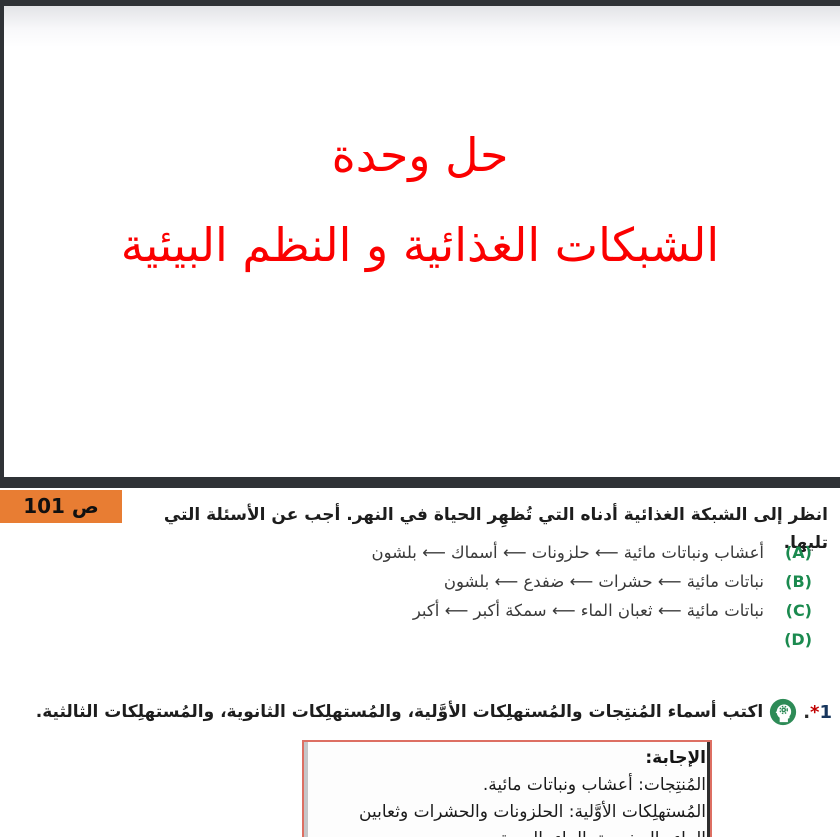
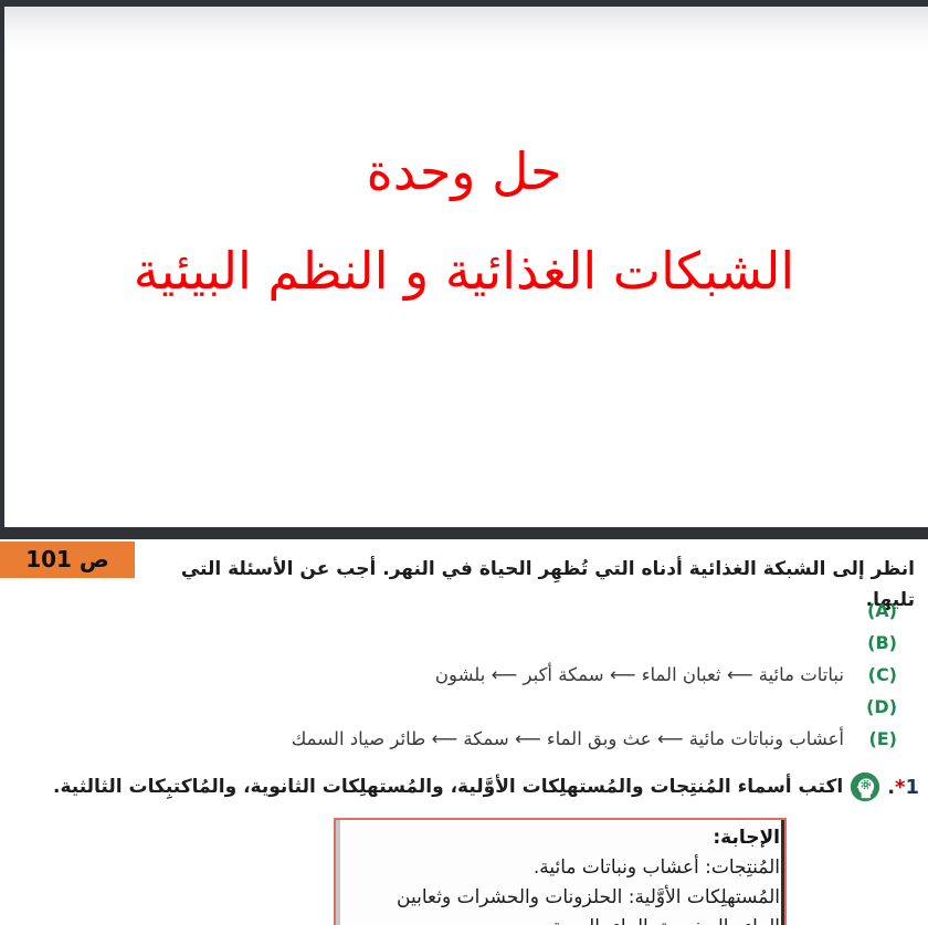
  حل وحدة
  الشبكات الغذائية و النظم البيئية
  ص 101
  انظر إلى الشبكة الغذائية أدناه التي تُظهِر الحياة في النهر. أجب عن الأسئلة التي تليها.
  (A)
- أعشاب ونباتات مائية ⟵ حلزونات ⟵ أسماك ⟵ بلشون
  (B)
- نباتات مائية ⟵ حشرات ⟵ ضفدع ⟵ بلشون
  (C)
- نباتات مائية ⟵ ثعبان الماء ⟵ سمكة أكبر ⟵ أكبر
+ نباتات مائية ⟵ ثعبان الماء ⟵ سمكة أكبر ⟵ بلشون
  (D)
+ (E)
+ أعشاب ونباتات مائية ⟵ عث وبق الماء ⟵ سمكة ⟵ طائر صياد السمك
  .*1
- اكتب أسماء المُنتِجات والمُستهلِكات الأوَّلية، والمُستهلِكات الثانوية، والمُستهلِكات الثالثية.
+ اكتب أسماء المُنتِجات والمُستهلِكات الأوَّلية، والمُستهلِكات الثانوية، والمُاكتبِكات الثالثية.
  الإجابة:
  المُنتِجات: أعشاب ونباتات مائية.
  المُستهلِكات الأوَّلية: الحلزونات والحشرات وثعابين
